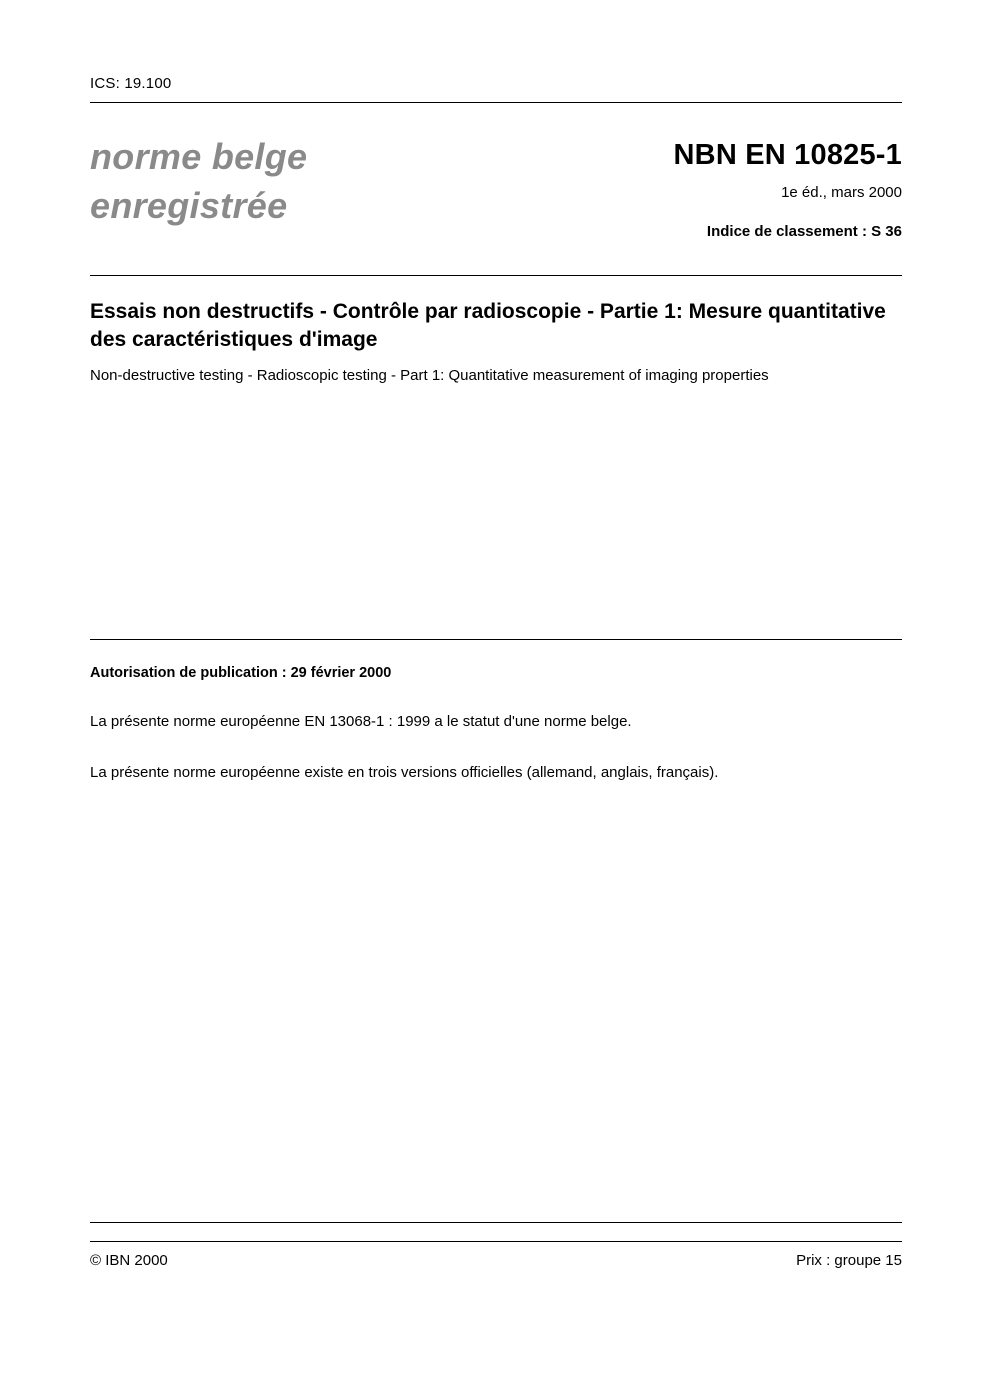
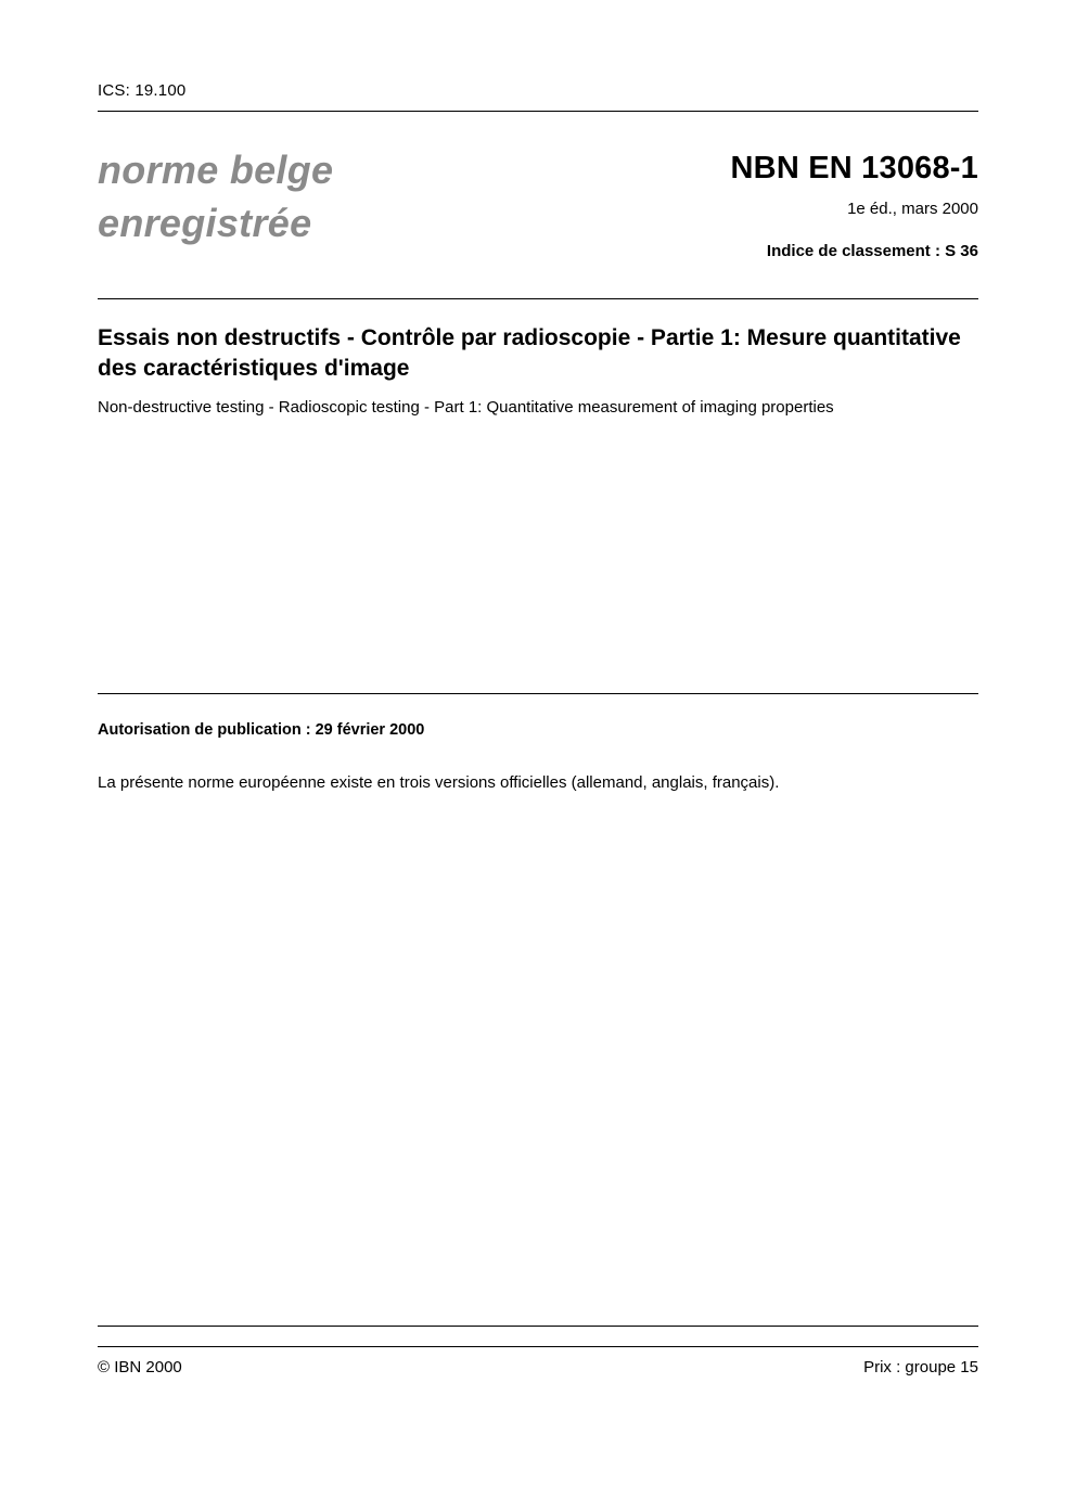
  ICS: 19.100
  norme belge
  enregistrée
- NBN EN 10825-1
+ NBN EN 13068-1
  1e éd., mars 2000
  Indice de classement : S 36
  Essais non destructifs - Contrôle par radioscopie - Partie 1: Mesure quantitative des caractéristiques d'image
  Non-destructive testing - Radioscopic testing - Part 1: Quantitative measurement of imaging properties
  Autorisation de publication : 29 février 2000
- La présente norme européenne EN 13068-1 : 1999 a le statut d'une norme belge.
  La présente norme européenne existe en trois versions officielles (allemand, anglais, français).
  © IBN 2000
  Prix : groupe 15
